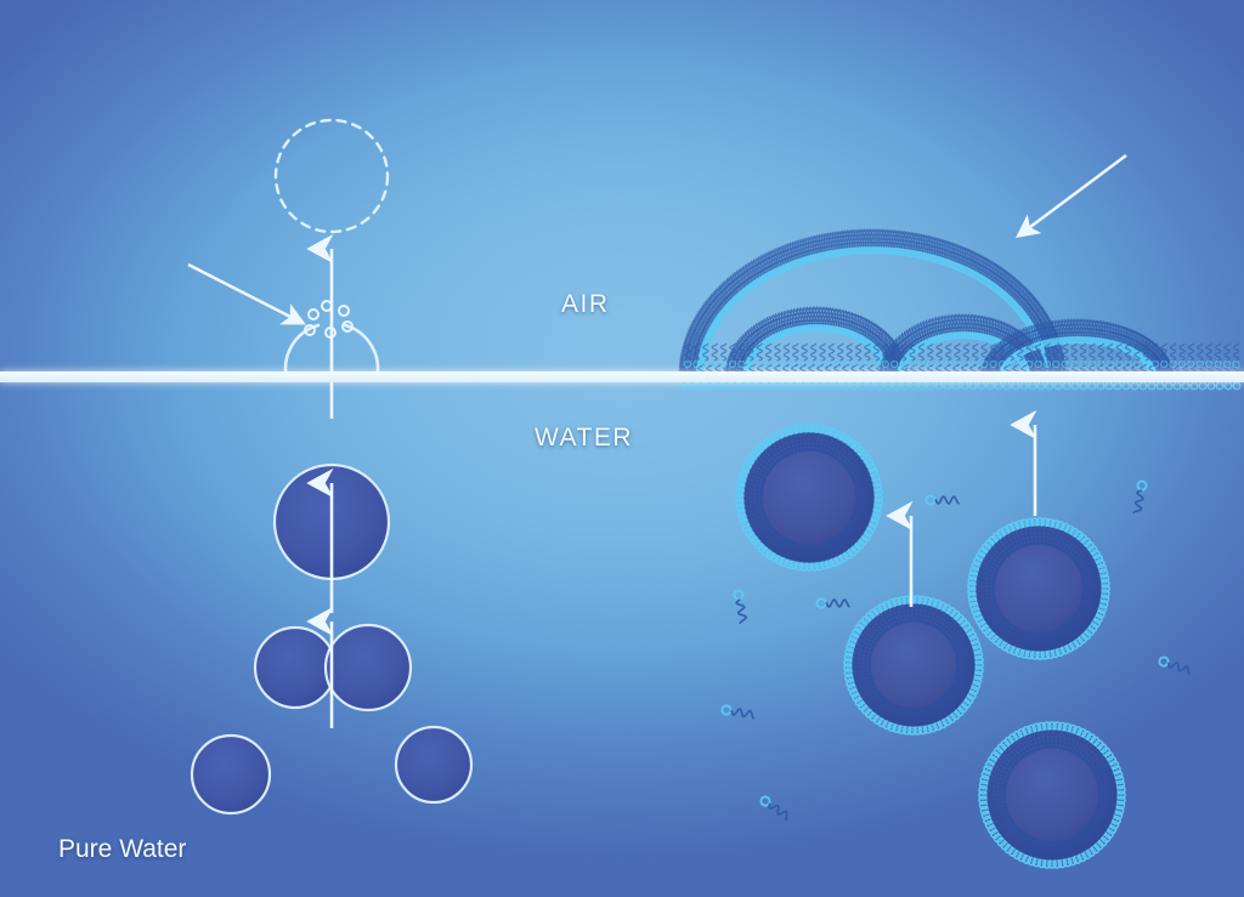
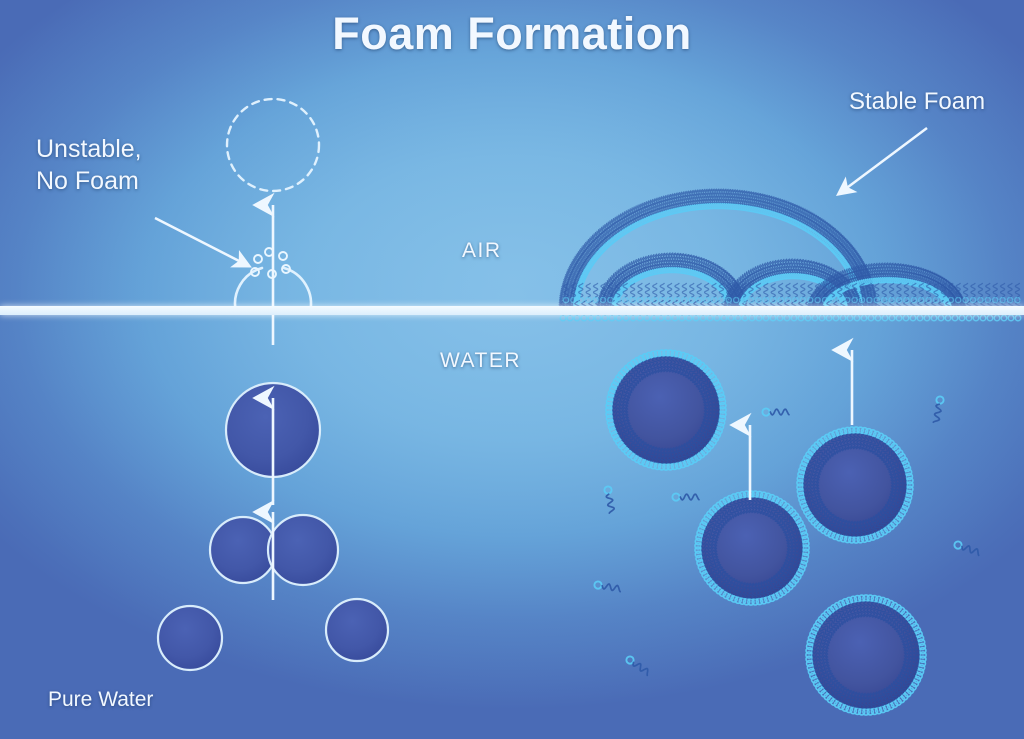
+ Foam Formation
+ Unstable,
+ No Foam
+ Stable Foam
  AIR
  WATER
  Pure Water
